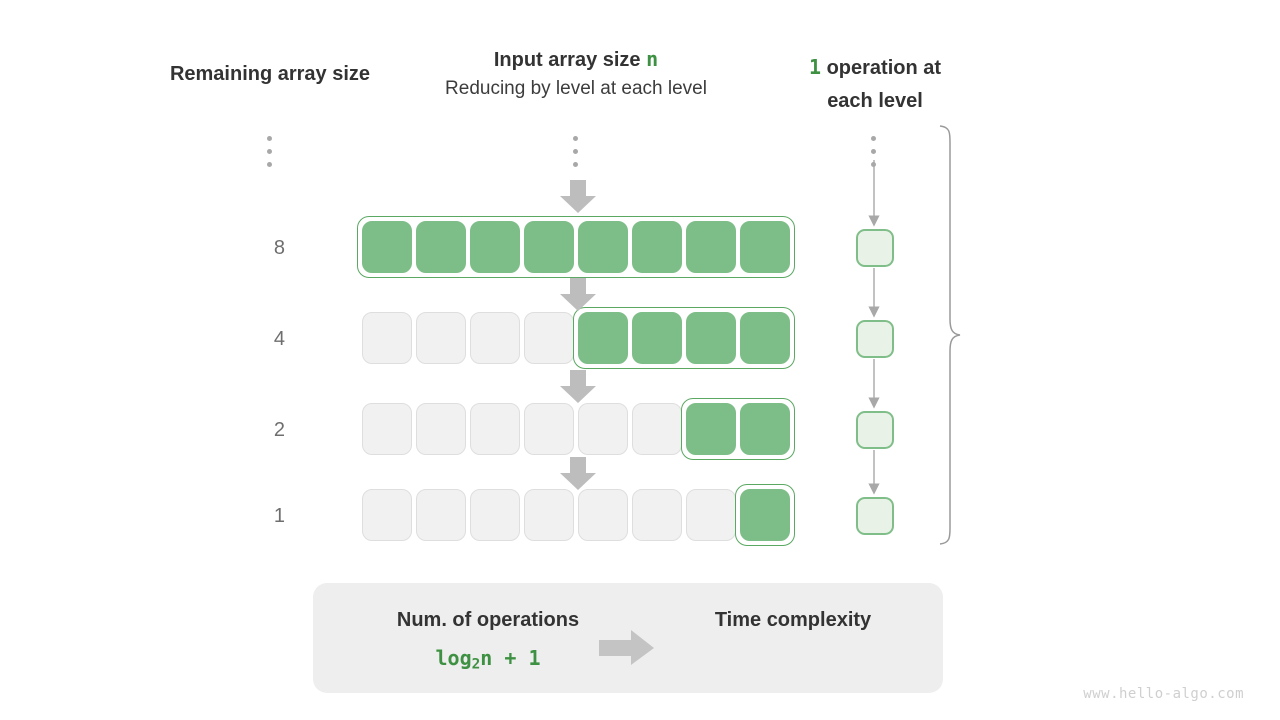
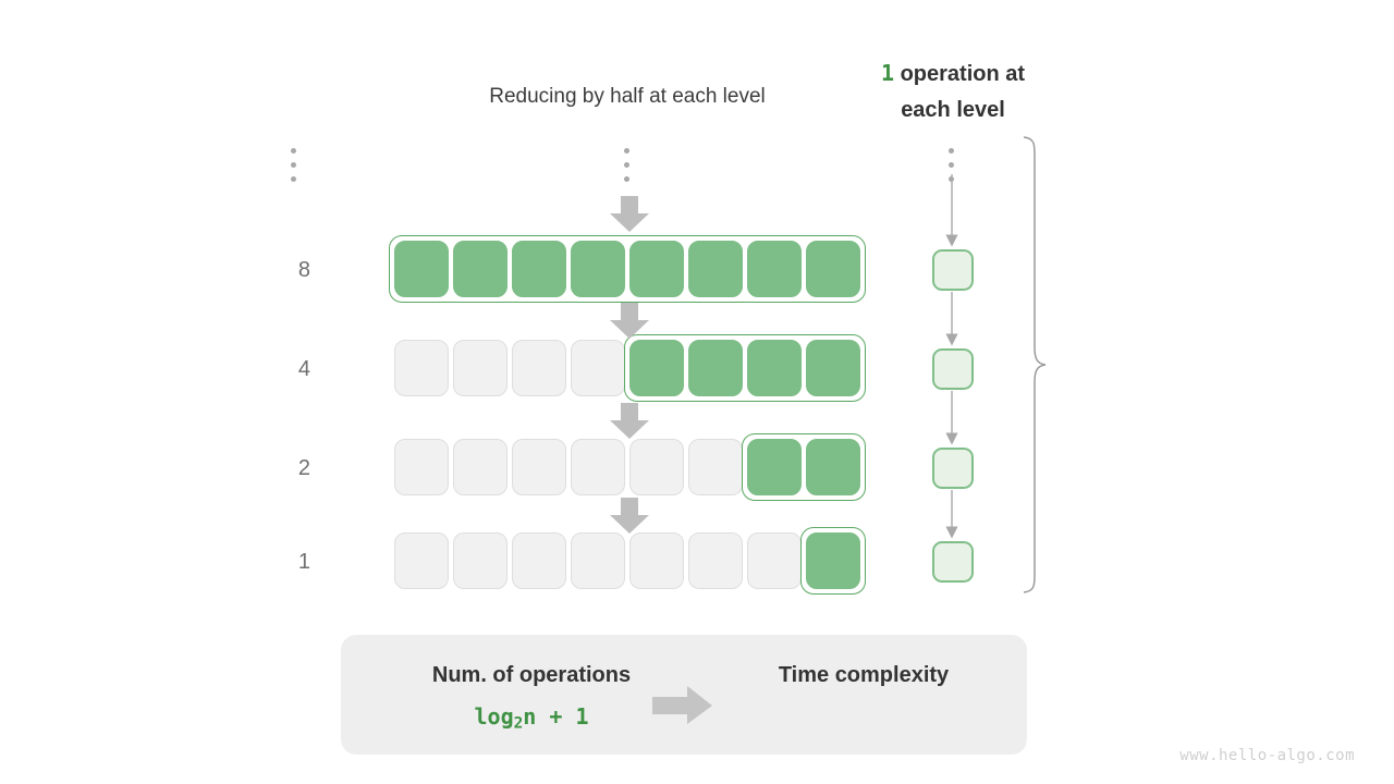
- Remaining array size
- Input array size n
- Reducing by level at each level
+ Reducing by half at each level
  1 operation at
  each level
  8
  4
  2
  1
  Num. of operations
  log2n + 1
  Time complexity
  www.hello-algo.com
